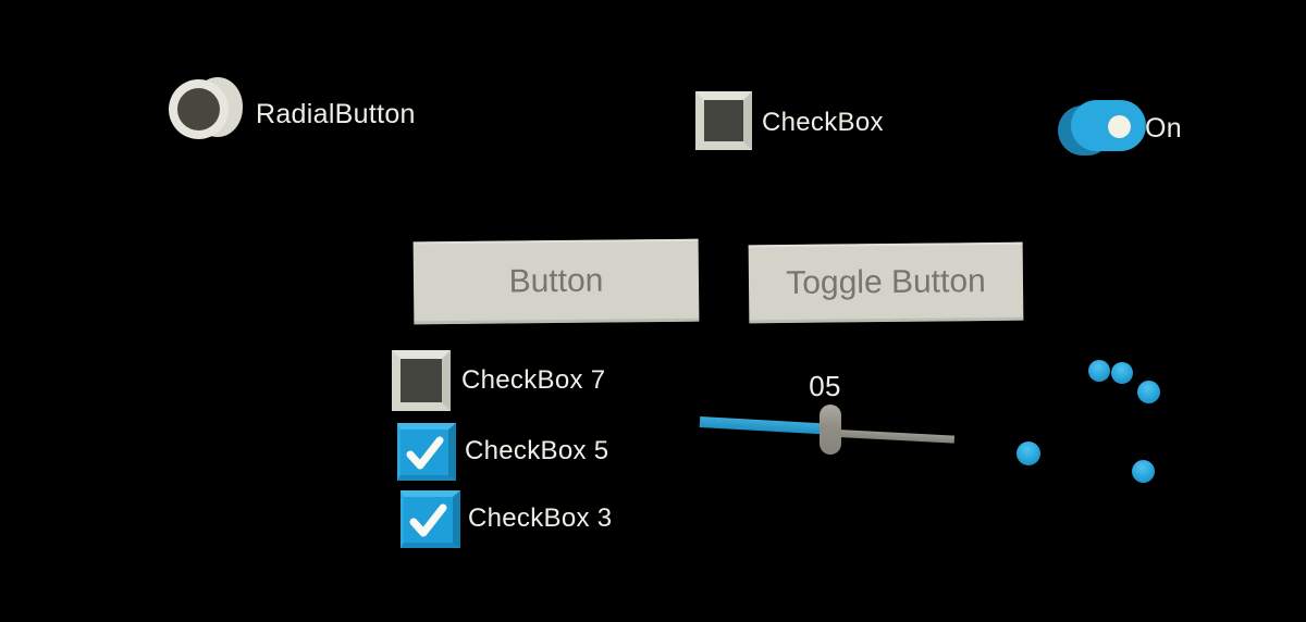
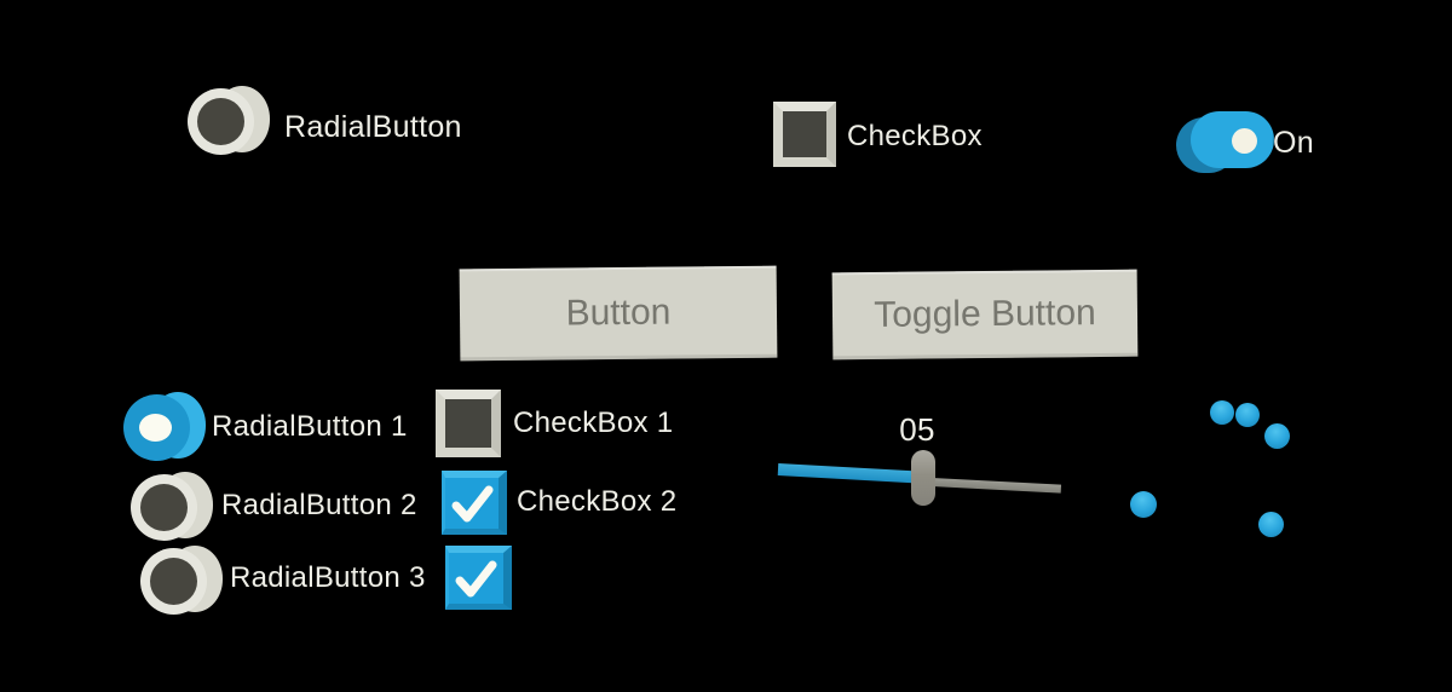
  RadialButton
  CheckBox
  On
  Button
  Toggle Button
+ RadialButton 1
+ RadialButton 2
+ RadialButton 3
- CheckBox 7
+ CheckBox 1
- CheckBox 5
+ CheckBox 2
- CheckBox 3
  05
